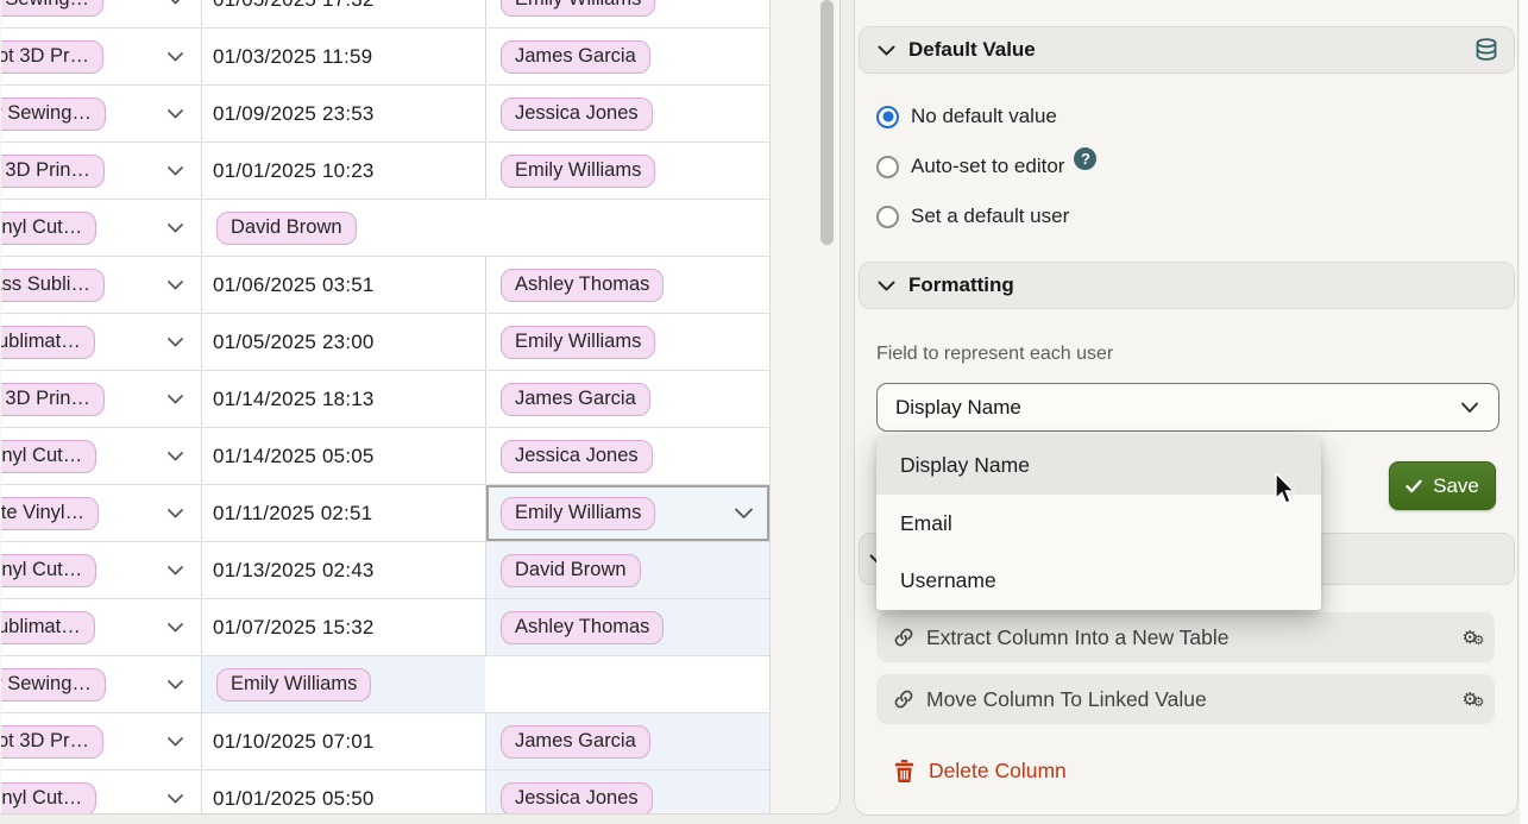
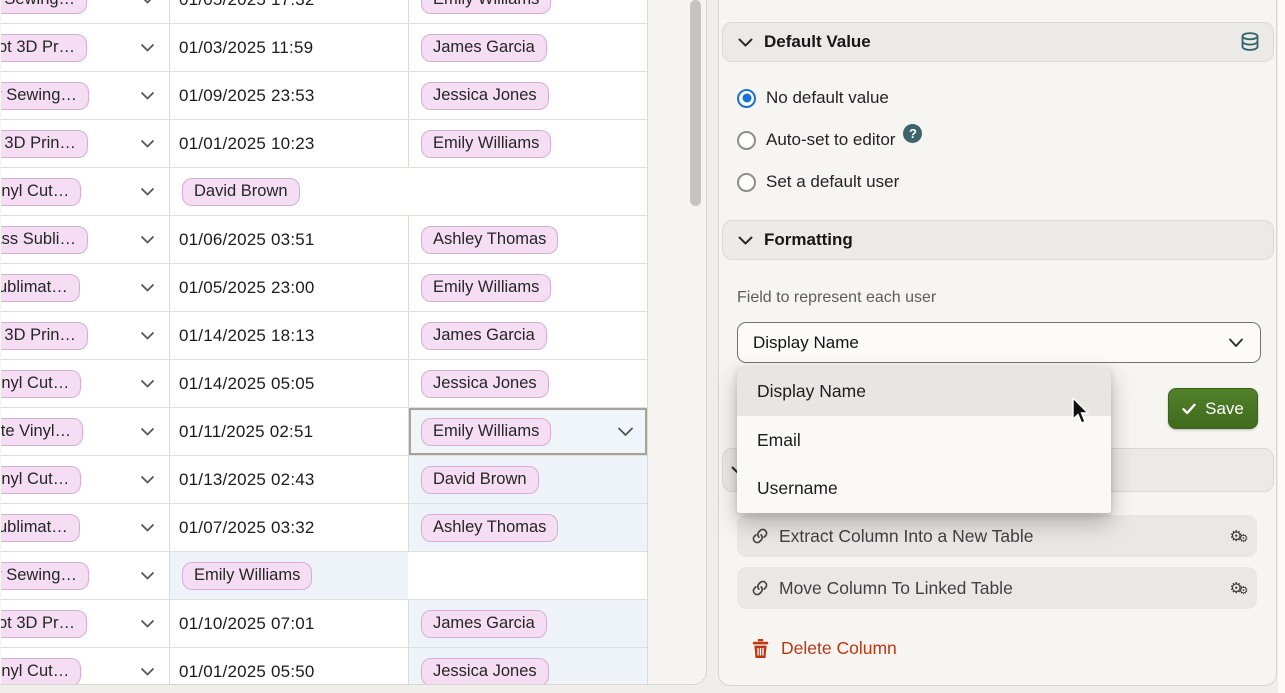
  ot 3D Pr…
  01/03/2025 11:59
  James Garcia
  Sewing…
  01/09/2025 23:53
  Jessica Jones
  3D Prin…
  01/01/2025 10:23
  Emily Williams
  nyl Cut…
  David Brown
  ss Subli…
  01/06/2025 03:51
  Ashley Thomas
  ublimat…
  01/05/2025 23:00
  Emily Williams
  3D Prin…
  01/14/2025 18:13
  James Garcia
  nyl Cut…
  01/14/2025 05:05
  Jessica Jones
  te Vinyl…
  01/11/2025 02:51
  Emily Williams
  nyl Cut…
  01/13/2025 02:43
  David Brown
  ublimat…
- 01/07/2025 15:32
+ 01/07/2025 03:32
  Ashley Thomas
  Sewing…
  Emily Williams
  ot 3D Pr…
  01/10/2025 07:01
  James Garcia
  nyl Cut…
  01/01/2025 05:50
  Jessica Jones
  Default Value
  No default value
  Auto-set to editor
  ?
  Set a default user
  Formatting
  Field to represent each user
  Display Name
  Display Name
  Email
  Username
  Save
  Extract Column Into a New Table
  ⚙
  ⚙
- Move Column To Linked Value
+ Move Column To Linked Table
  ⚙
  ⚙
  Delete Column
